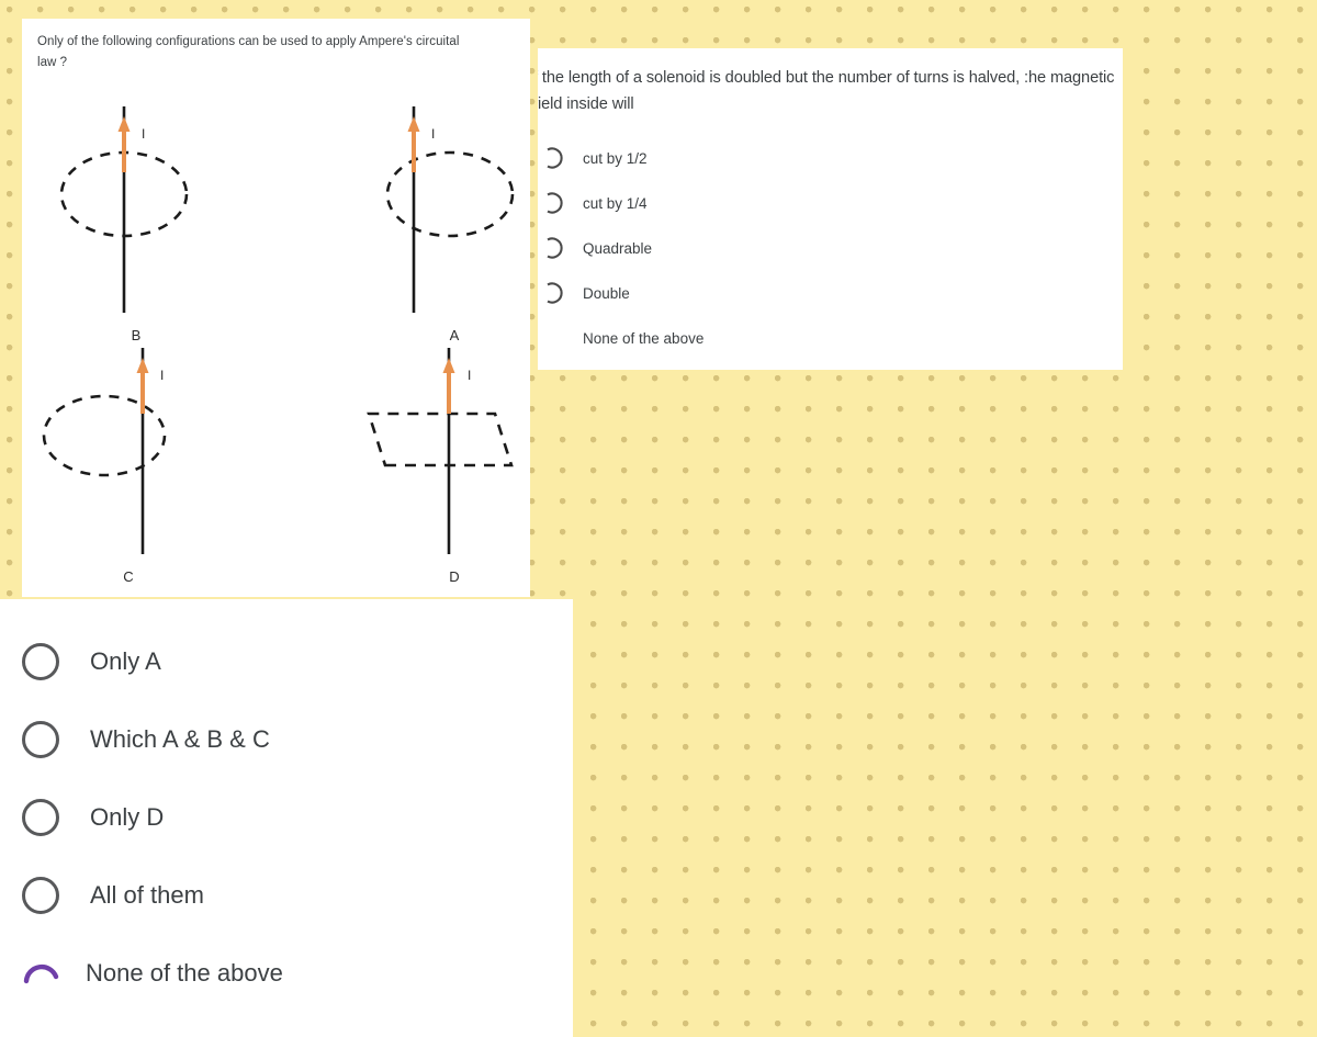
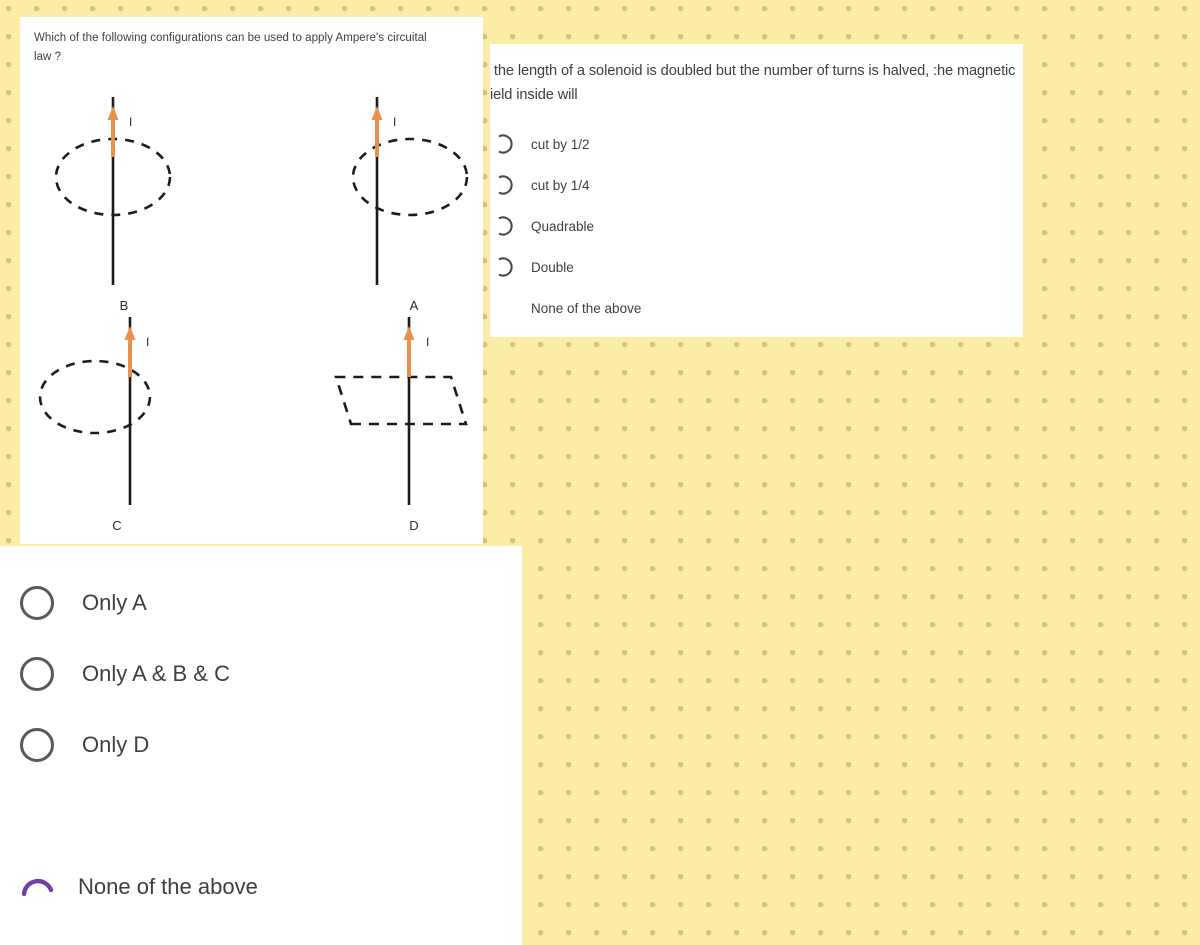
- Only of the following configurations can be used to apply Ampere's circuital law ?
+ Which of the following configurations can be used to apply Ampere's circuital law ?
  I
  B
  I
  A
  I
  C
  I
  D
  Only A
- Which A & B & C
+ Only A & B & C
  Only D
- All of them
  None of the above
  the length of a solenoid is doubled but the number of turns is halved, :he magnetic ield inside will
  cut by 1/2
  cut by 1/4
  Quadrable
  Double
  None of the above
